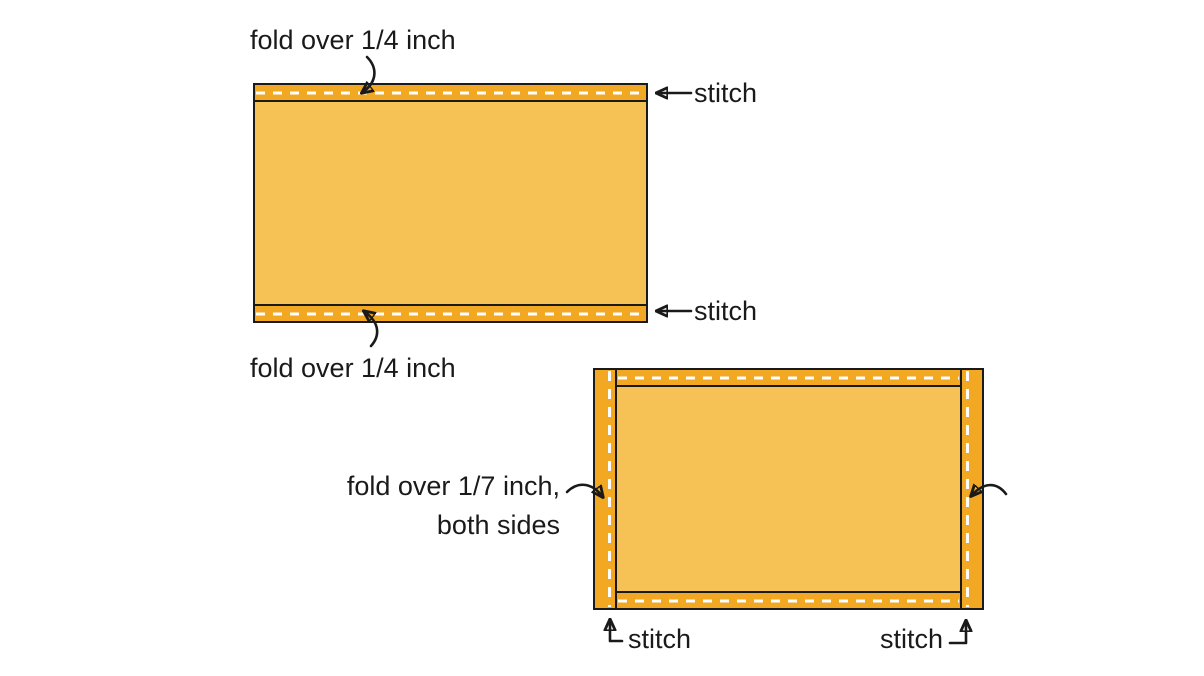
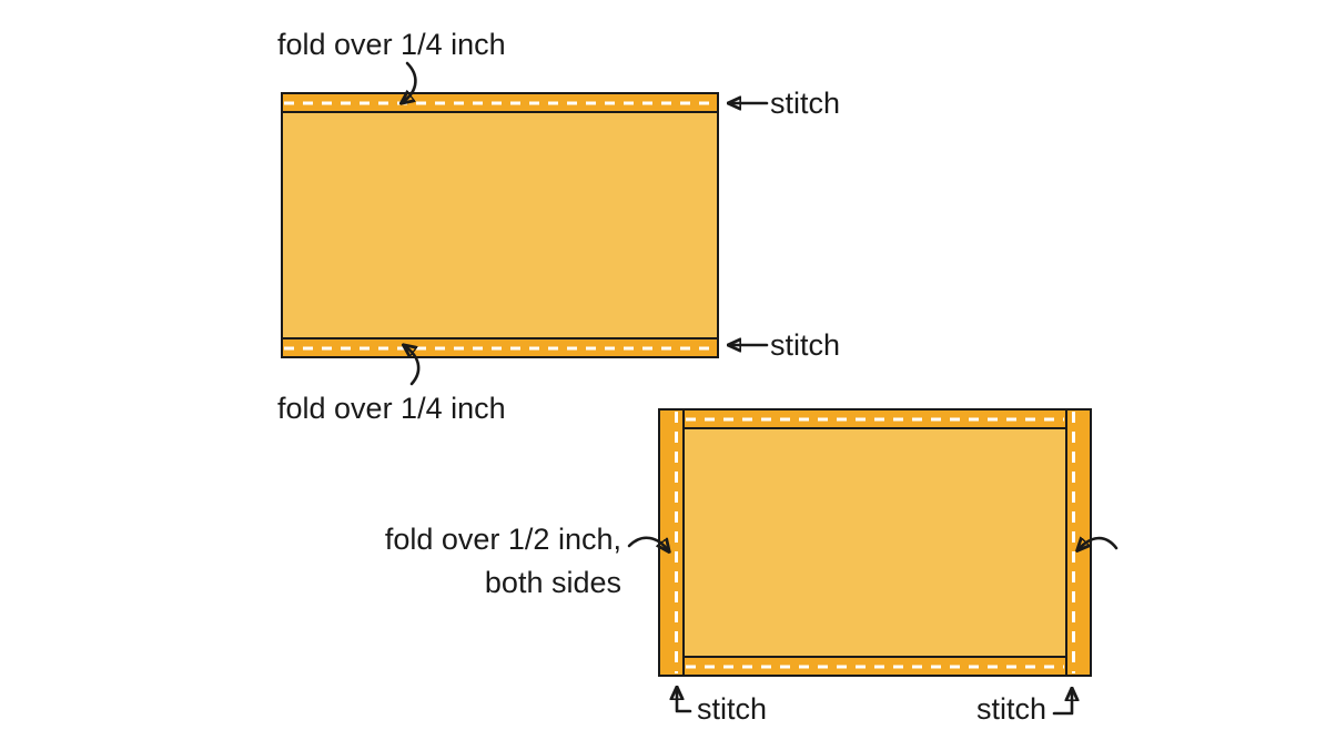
  fold over 1/4 inch
  stitch
  stitch
  fold over 1/4 inch
- fold over 1/7 inch,
+ fold over 1/2 inch,
  both sides
  stitch
  stitch
